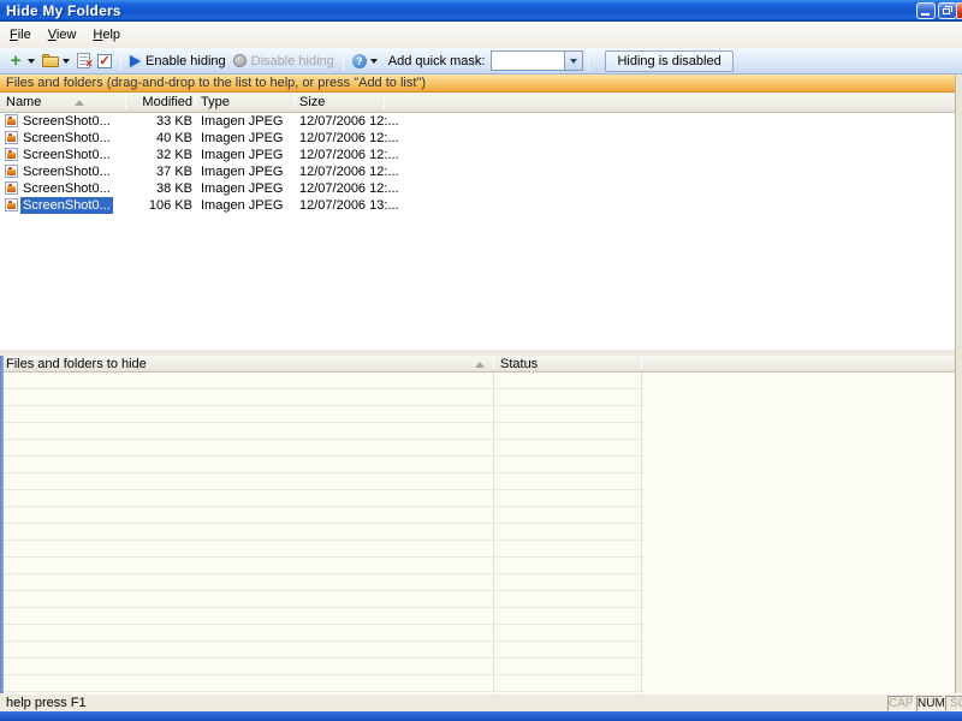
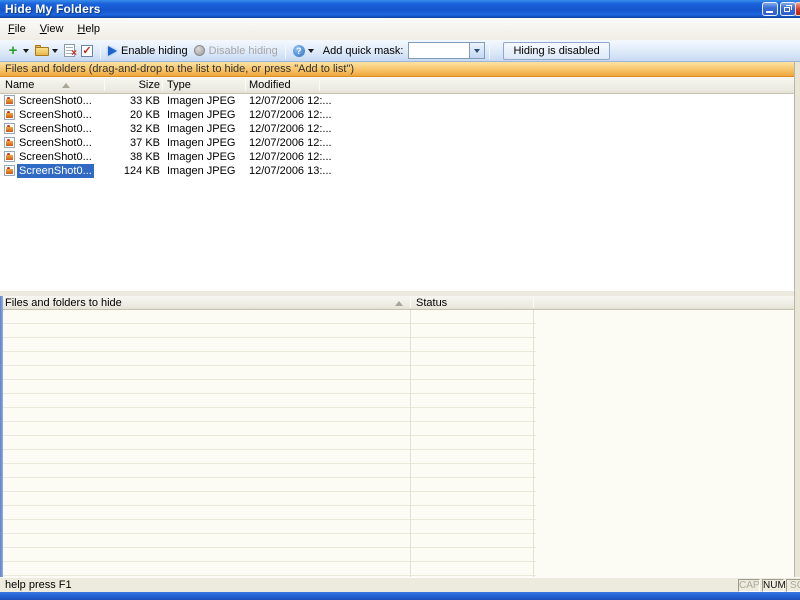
  Hide My Folders
  File
  View
  Help
  +
  ×
  ✓
  Enable hiding
  Disable hiding
  ?
  Add quick mask:
  Hiding is disabled
- Files and folders (drag-and-drop to the list to help, or press "Add to list")
+ Files and folders (drag-and-drop to the list to hide, or press "Add to list")
  Name
- Modified
+ Size
  Type
- Size
+ Modified
  ScreenShot0...
  33 KB
  Imagen JPEG
  12/07/2006 12:...
  ScreenShot0...
- 40 KB
+ 20 KB
  Imagen JPEG
  12/07/2006 12:...
  ScreenShot0...
  32 KB
  Imagen JPEG
  12/07/2006 12:...
  ScreenShot0...
  37 KB
  Imagen JPEG
  12/07/2006 12:...
  ScreenShot0...
  38 KB
  Imagen JPEG
  12/07/2006 12:...
  ScreenShot0...
- 106 KB
+ 124 KB
  Imagen JPEG
  12/07/2006 13:...
  Files and folders to hide
  Status
  help press F1
  CAP
  NUM
